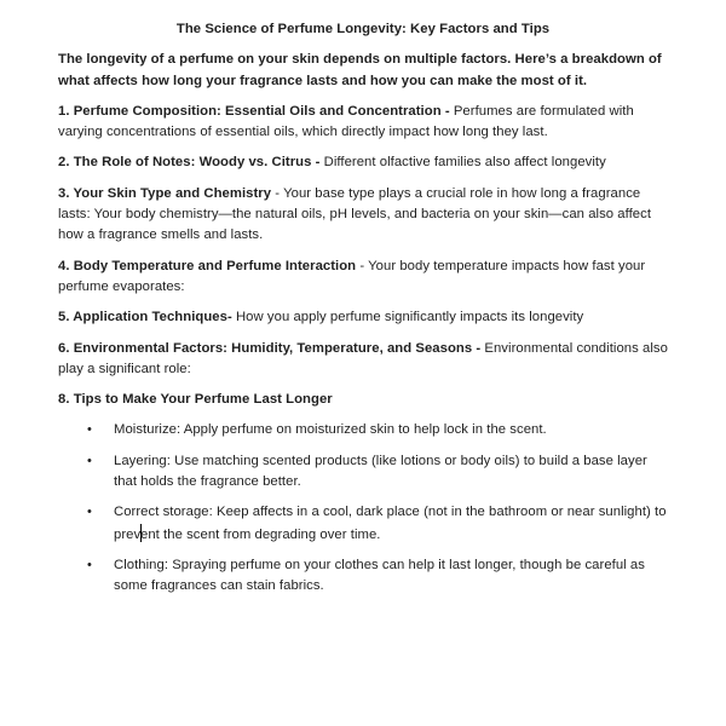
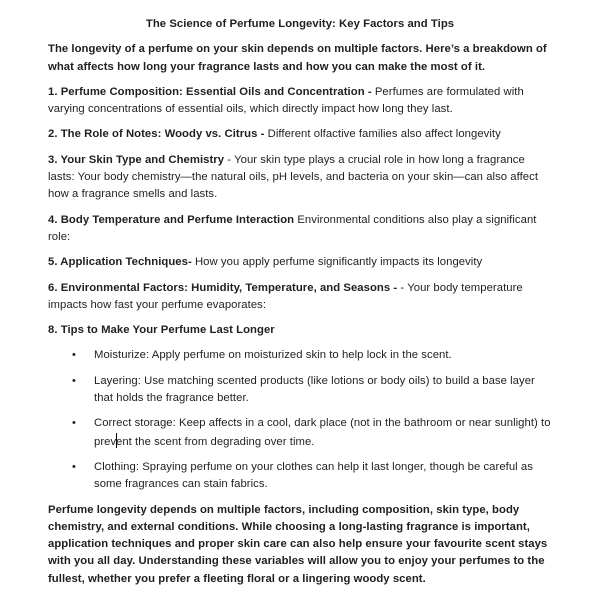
  The Science of Perfume Longevity: Key Factors and Tips
  The longevity of a perfume on your skin depends on multiple factors. Here’s a breakdown of what affects how long your fragrance lasts and how you can make the most of it.
  1. Perfume Composition: Essential Oils and Concentration - Perfumes are formulated with varying concentrations of essential oils, which directly impact how long they last.
  2. The Role of Notes: Woody vs. Citrus - Different olfactive families also affect longevity
- 3. Your Skin Type and Chemistry - Your base type plays a crucial role in how long a fragrance lasts: Your body chemistry—the natural oils, pH levels, and bacteria on your skin—can also affect how a fragrance smells and lasts.
+ 3. Your Skin Type and Chemistry - Your skin type plays a crucial role in how long a fragrance lasts: Your body chemistry—the natural oils, pH levels, and bacteria on your skin—can also affect how a fragrance smells and lasts.
- 4. Body Temperature and Perfume Interaction - Your body temperature impacts how fast your perfume evaporates:
+ 4. Body Temperature and Perfume Interaction Environmental conditions also play a significant role:
  5. Application Techniques- How you apply perfume significantly impacts its longevity
- 6. Environmental Factors: Humidity, Temperature, and Seasons - Environmental conditions also play a significant role:
+ 6. Environmental Factors: Humidity, Temperature, and Seasons - - Your body temperature impacts how fast your perfume evaporates:
  8. Tips to Make Your Perfume Last Longer
  •
  Moisturize: Apply perfume on moisturized skin to help lock in the scent.
  •
  Layering: Use matching scented products (like lotions or body oils) to build a base layer that holds the fragrance better.
  •
  Correct storage: Keep affects in a cool, dark place (not in the bathroom or near sunlight) to prevent the scent from degrading over time.
  •
  Clothing: Spraying perfume on your clothes can help it last longer, though be careful as some fragrances can stain fabrics.
+ Perfume longevity depends on multiple factors, including composition, skin type, body chemistry, and external conditions. While choosing a long-lasting fragrance is important, application techniques and proper skin care can also help ensure your favourite scent stays with you all day. Understanding these variables will allow you to enjoy your perfumes to the fullest, whether you prefer a fleeting floral or a lingering woody scent.
